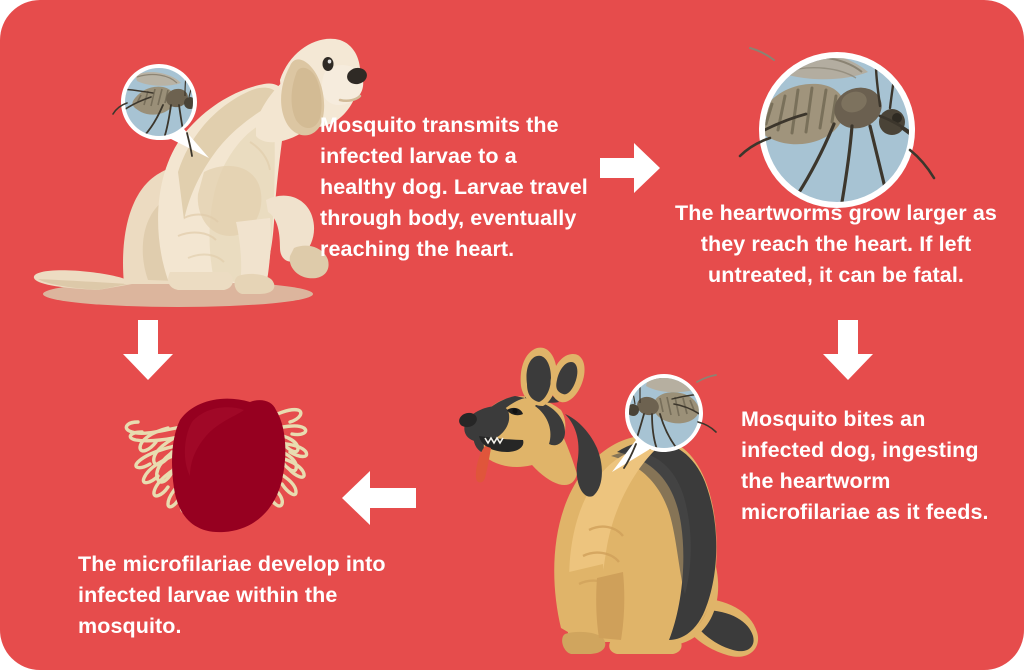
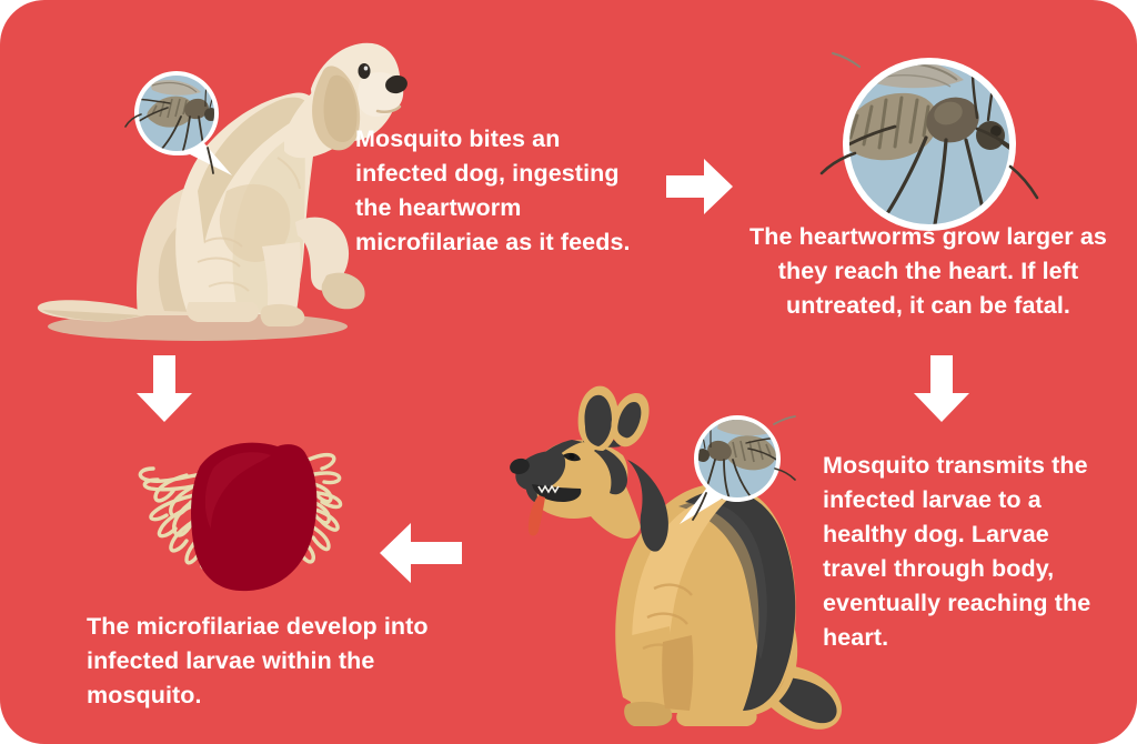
- Mosquito transmits the infected larvae to a healthy dog. Larvae travel through body, eventually reaching the heart.
+ Mosquito bites an infected dog, ingesting the heartworm microfilariae as it feeds.
  The heartworms grow larger as they reach the heart. If left untreated, it can be fatal.
- Mosquito bites an infected dog, ingesting the heartworm microfilariae as it feeds.
+ Mosquito transmits the infected larvae to a healthy dog. Larvae travel through body, eventually reaching the heart.
  The microfilariae develop into infected larvae within the mosquito.
